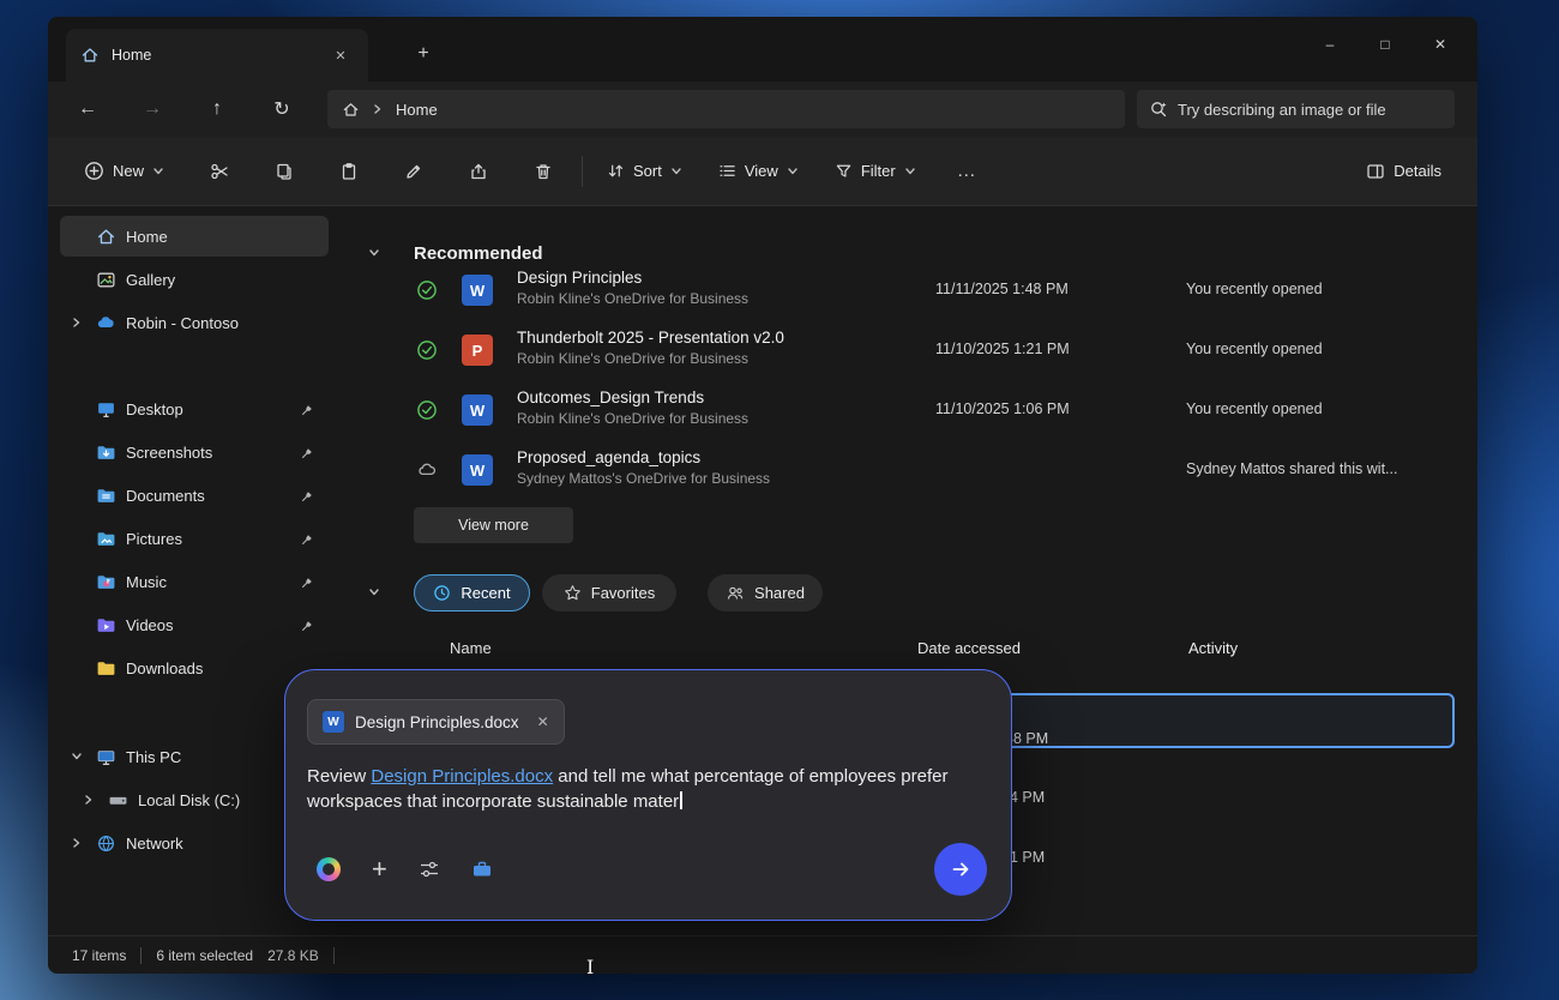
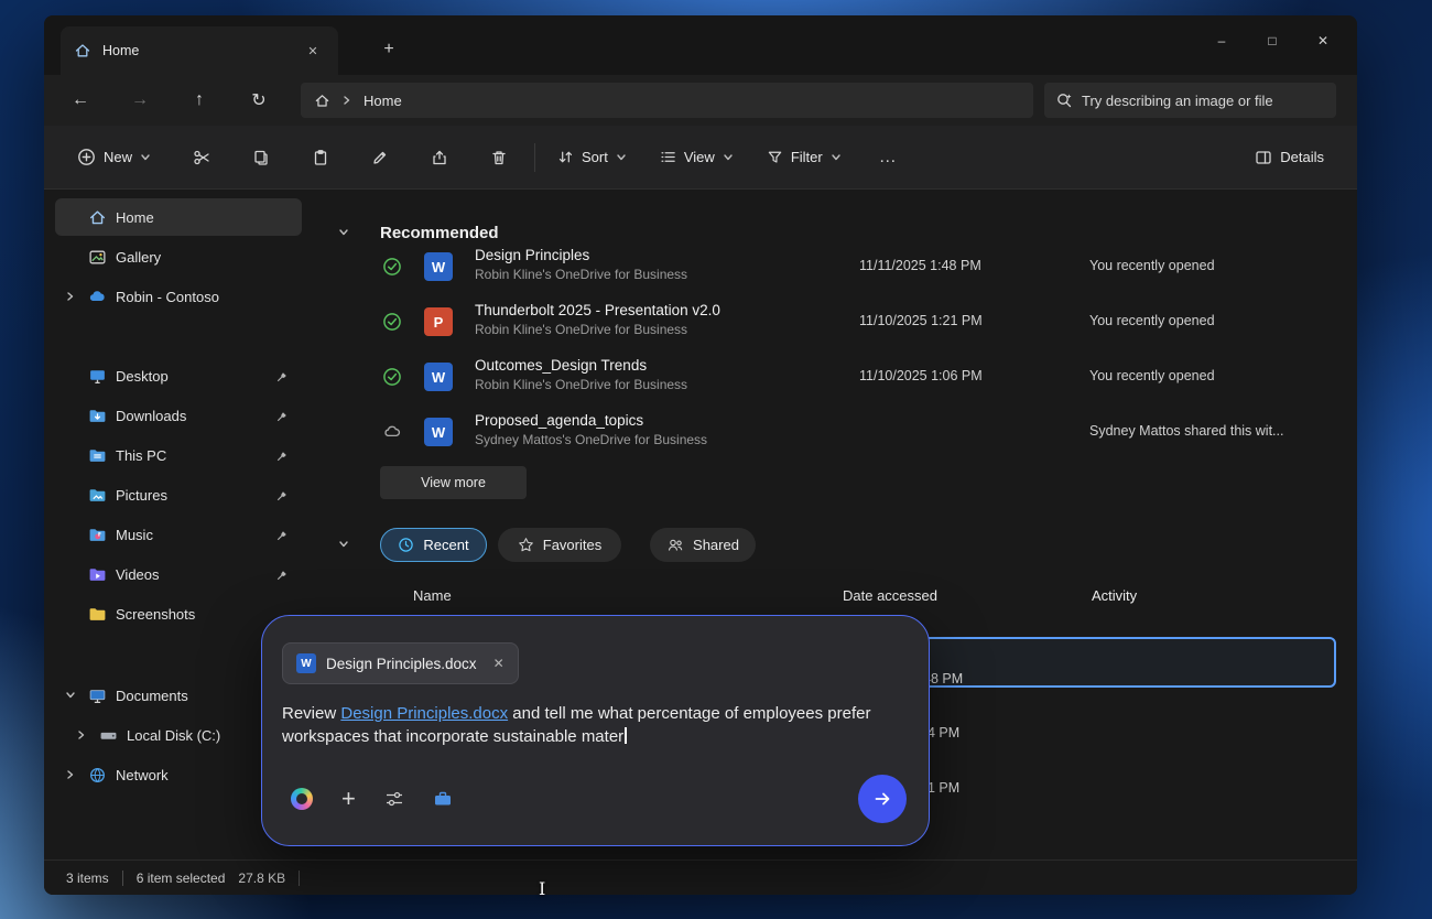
  Home
  ✕
  +
  –
  □
  ✕
  ←
  →
  ↑
  ↻
  Home
  Try describing an image or file
  New
  Sort
  View
  Filter
  …
  Details
  Home
  Gallery
  Robin - Contoso
  Desktop
- Screenshots
+ Downloads
- Documents
+ This PC
  Pictures
  Music
  Videos
- Downloads
+ Screenshots
- This PC
+ Documents
  Local Disk (C:)
  Network
  Recommended
  W
  Design Principles
  Robin Kline's OneDrive for Business
  11/11/2025 1:48 PM
  You recently opened
  P
  Thunderbolt 2025 - Presentation v2.0
  Robin Kline's OneDrive for Business
  11/10/2025 1:21 PM
  You recently opened
  W
  Outcomes_Design Trends
  Robin Kline's OneDrive for Business
  11/10/2025 1:06 PM
  You recently opened
  W
  Proposed_agenda_topics
  Sydney Mattos's OneDrive for Business
  Sydney Mattos shared this wit...
  View more
  Recent
  Favorites
  Shared
  Name
  Date accessed
  Activity
  8 PM
  4 PM
  1 PM
- 17 items
+ 3 items
  6 item selected
  27.8 KB
  W
  Design Principles.docx
  ✕
  Review Design Principles.docx and tell me what percentage of employees prefer workspaces that incorporate sustainable mater
  +
  I
